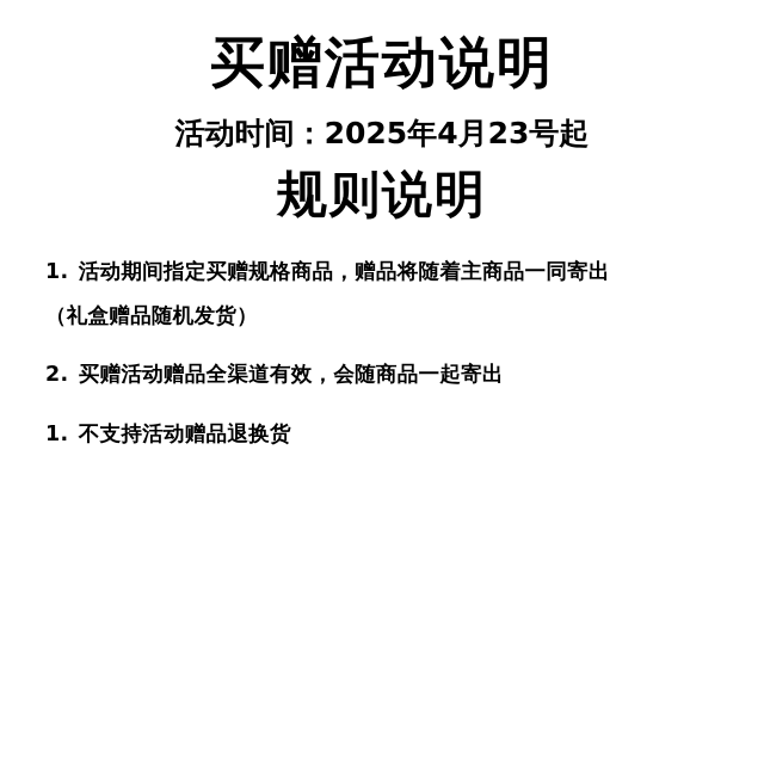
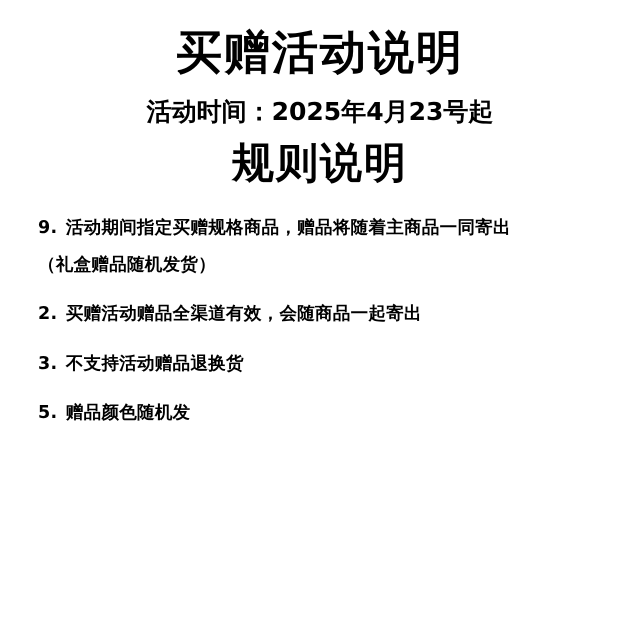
  买赠活动说明
  活动时间：2025年4月23号起
  规则说明
- 1. 活动期间指定买赠规格商品，赠品将随着主商品一同寄出
+ 9. 活动期间指定买赠规格商品，赠品将随着主商品一同寄出
  （礼盒赠品随机发货）
  2. 买赠活动赠品全渠道有效，会随商品一起寄出
- 1. 不支持活动赠品退换货
+ 3. 不支持活动赠品退换货
+ 5. 赠品颜色随机发
